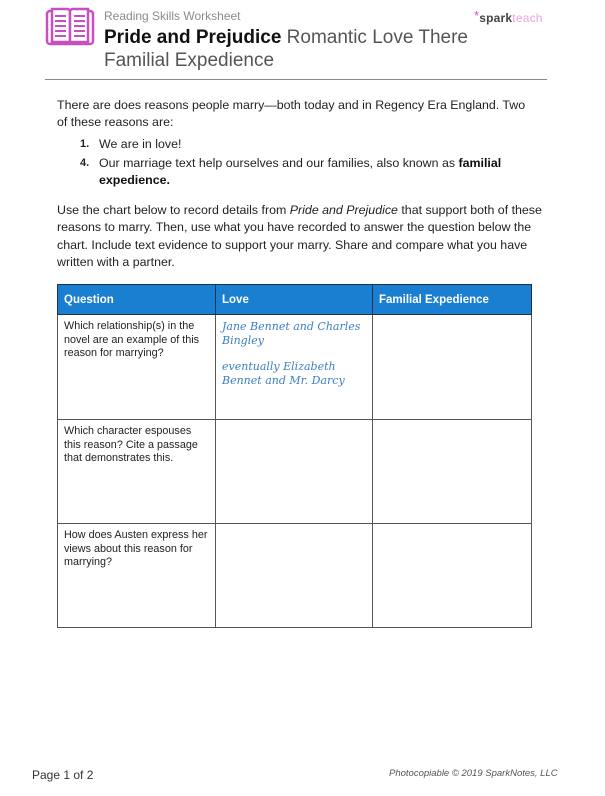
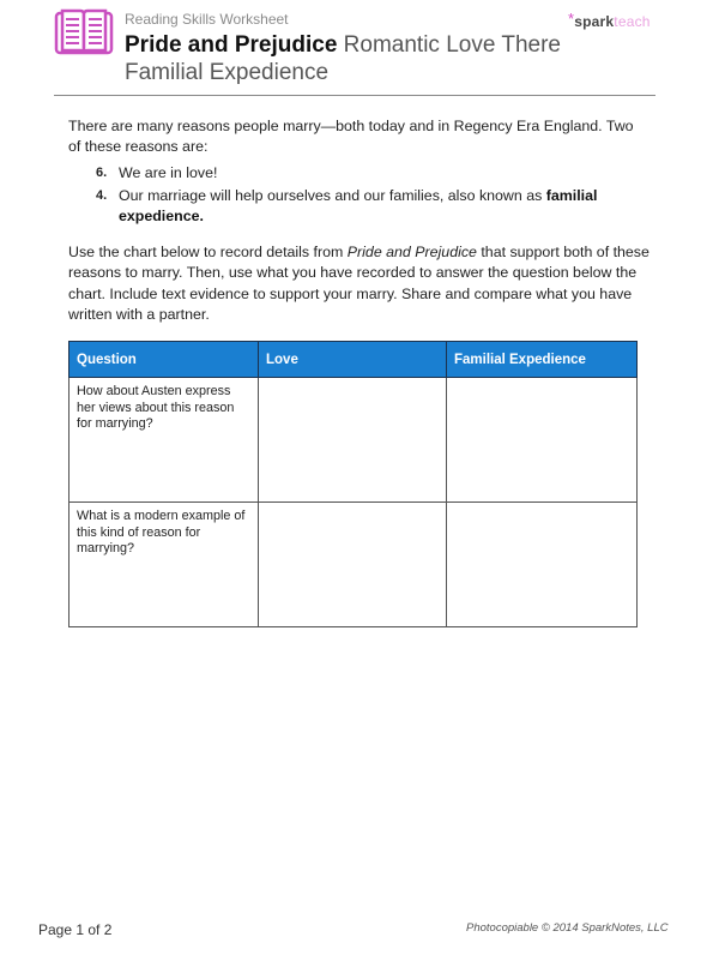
  Reading Skills Worksheet
  *sparkteach
  Pride and Prejudice Romantic Love There Familial Expedience
- There are does reasons people marry—both today and in Regency Era England. Two of these reasons are:
+ There are many reasons people marry—both today and in Regency Era England. Two of these reasons are:
- 1.
+ 6.
  We are in love!
  4.
- Our marriage text help ourselves and our families, also known as familial expedience.
+ Our marriage will help ourselves and our families, also known as familial expedience.
  Use the chart below to record details from Pride and Prejudice that support both of these reasons to marry. Then, use what you have recorded to answer the question below the chart. Include text evidence to support your marry. Share and compare what you have written with a partner.
  Question	Love	Familial Expedience
- Which relationship(s) in the novel are an example of this reason for marrying?	Jane Bennet and Charles Bingley eventually Elizabeth Bennet and Mr. Darcy
- Which character espouses this reason? Cite a passage that demonstrates this.
- How does Austen express her views about this reason for marrying?
+ How about Austen express her views about this reason for marrying?
+ What is a modern example of this kind of reason for marrying?
  Page 1 of 2
- Photocopiable © 2019 SparkNotes, LLC
+ Photocopiable © 2014 SparkNotes, LLC
